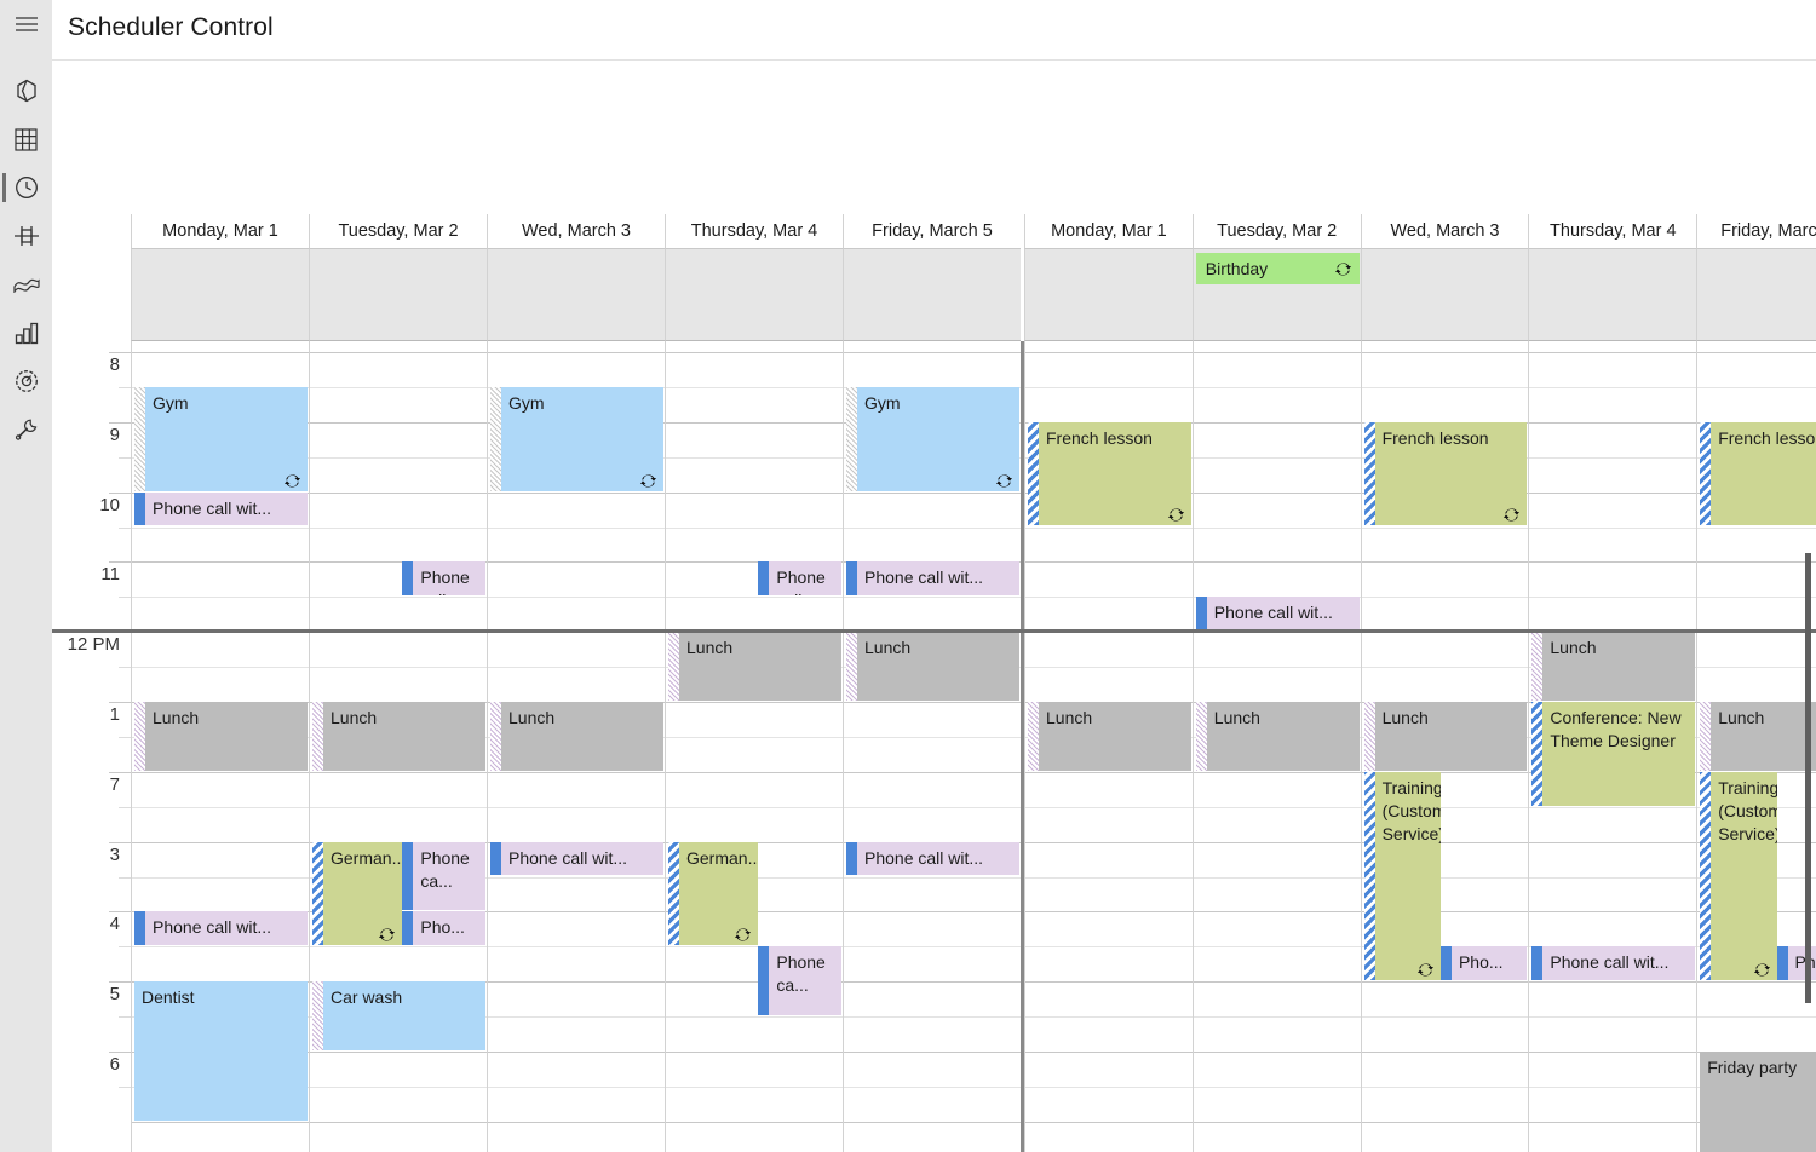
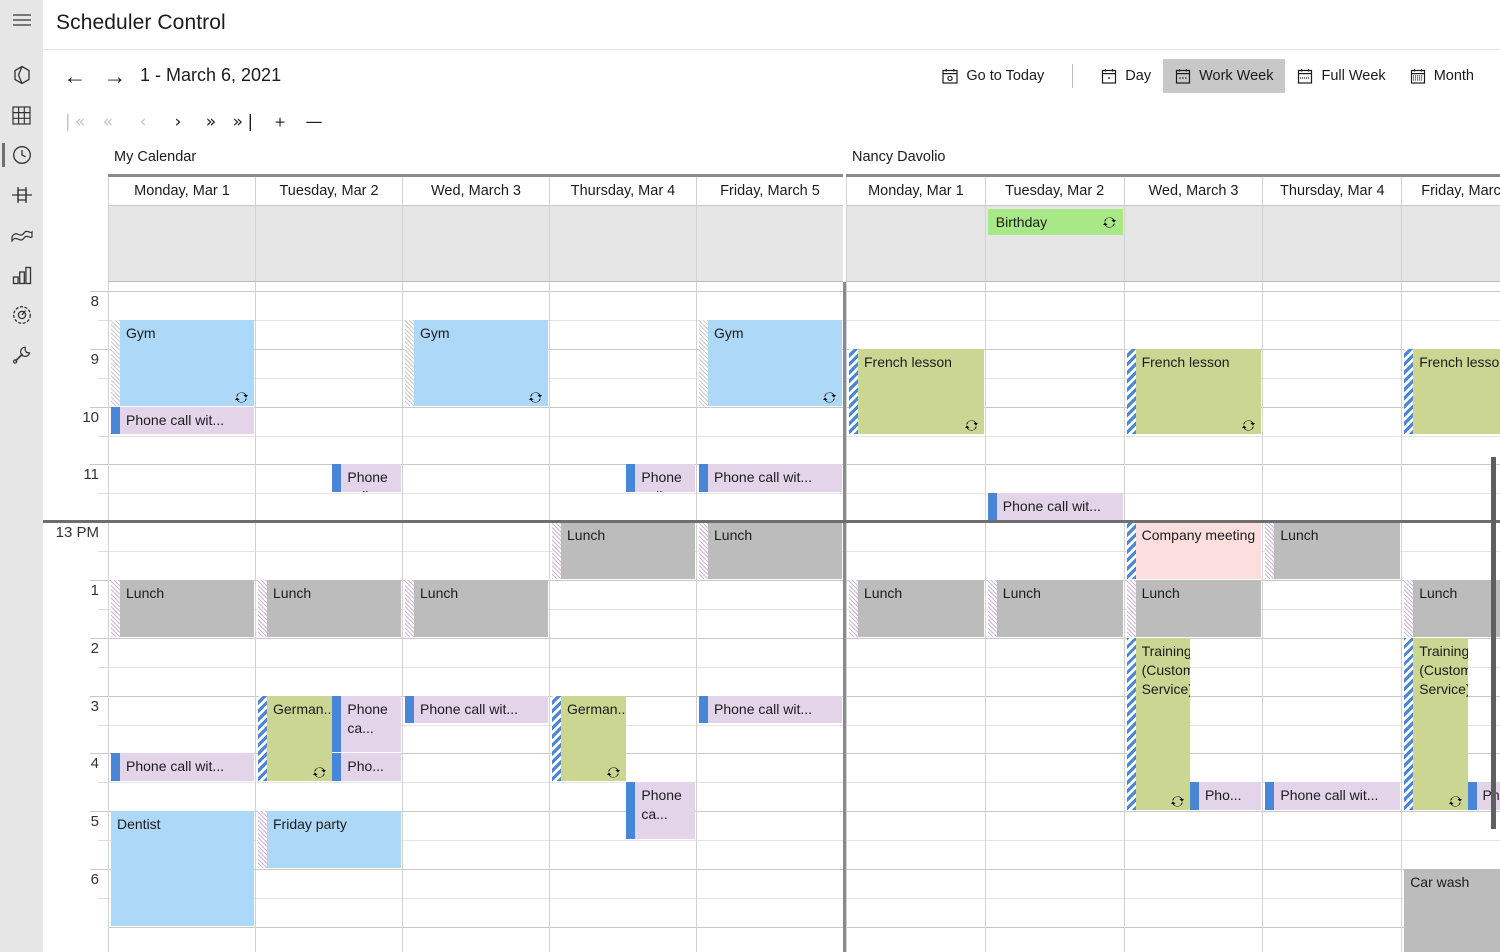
  Scheduler Control
+ ←
+ →
+ 1 - March 6, 2021
+ Go to Today
+ Day
+ Work Week
+ Full Week
+ Month
+ ❘«
+ «
+ ‹
+ ›
+ »
+ »❘
+ ＋
+ —
+ My Calendar
+ Nancy Davolio
  Monday, Mar 1
  Tuesday, Mar 2
  Wed, March 3
  Thursday, Mar 4
  Friday, March 5
  Monday, Mar 1
  Tuesday, Mar 2
  Wed, March 3
  Thursday, Mar 4
  Friday, Marc
  Birthday
  8
  9
  10
  11
- 12 PM
+ 13 PM
  1
- 7
+ 2
  3
  4
  5
  6
  Gym
  Gym
  Gym
  Phone call wit...
  Phone call wit...
  Lunch
  Lunch
  Lunch
  Lunch
  Lunch
  German..
  German..
  Phone ca...
  Pho...
  Phone call wit...
  Phone call wit...
  Phone call wit...
  Phone ca...
  Dentist
- Car wash
+ Friday party
  French lesson
  French lesson
  French lesso
  Phone call wit...
+ Company meeting
  Lunch
  Lunch
  Lunch
  Lunch
  Lunch
- Conference: New Theme Designer
  Training (Custom Service
  Training (Custom Service
  Pho...
  Phone call wit...
- Friday party
+ Car wash
